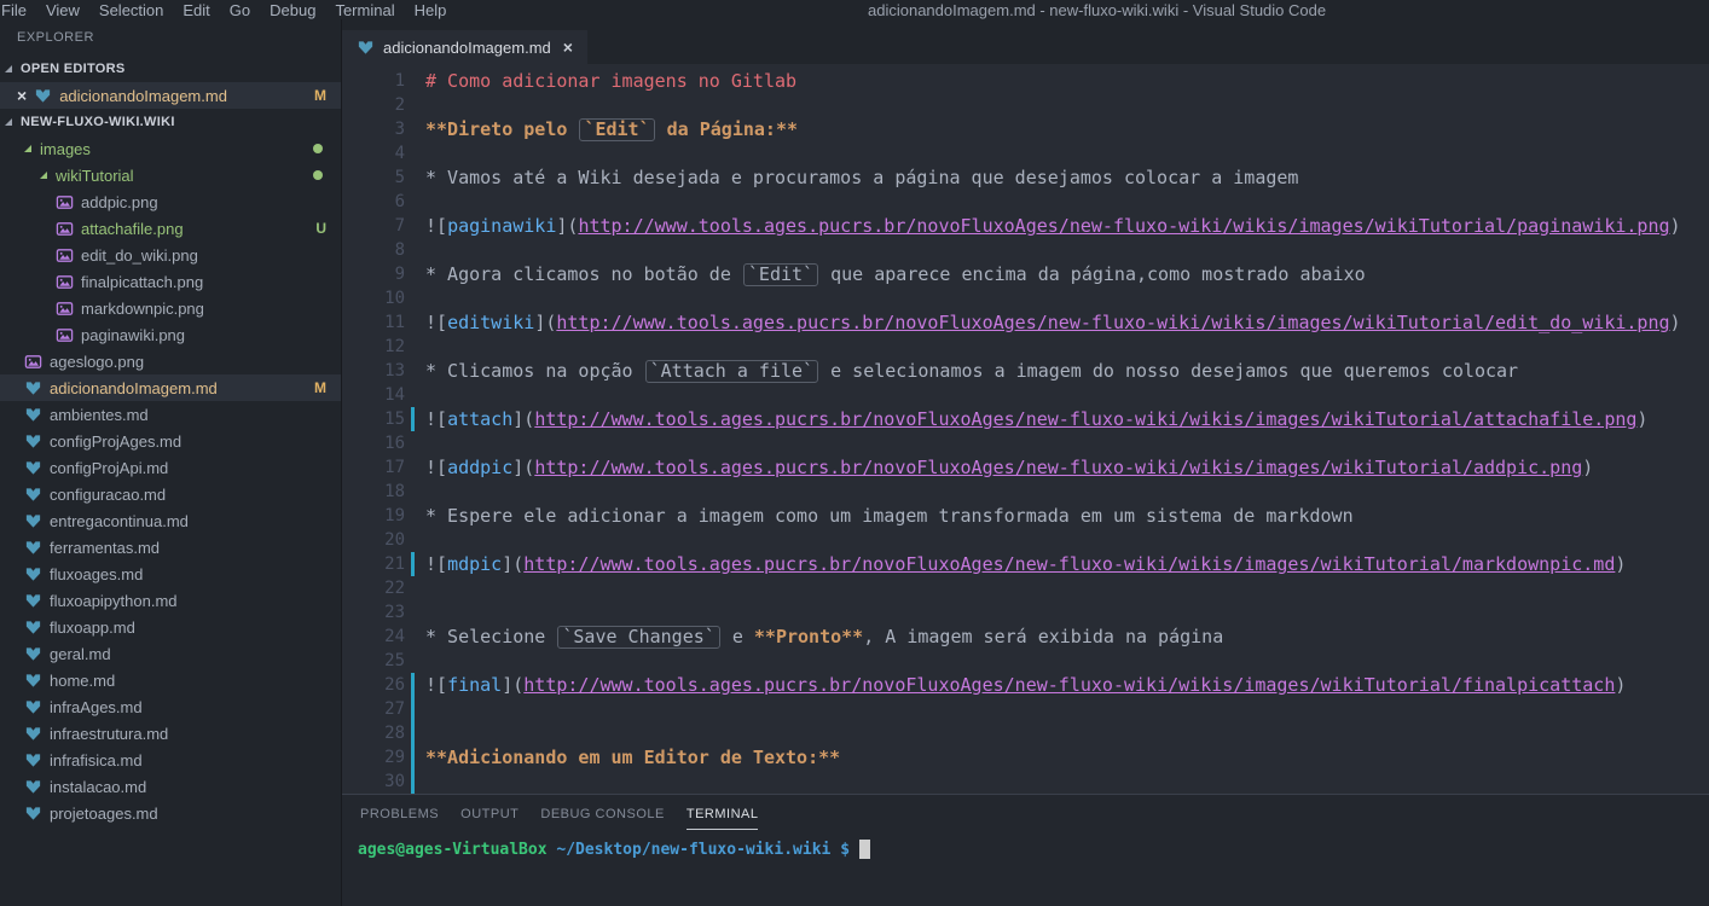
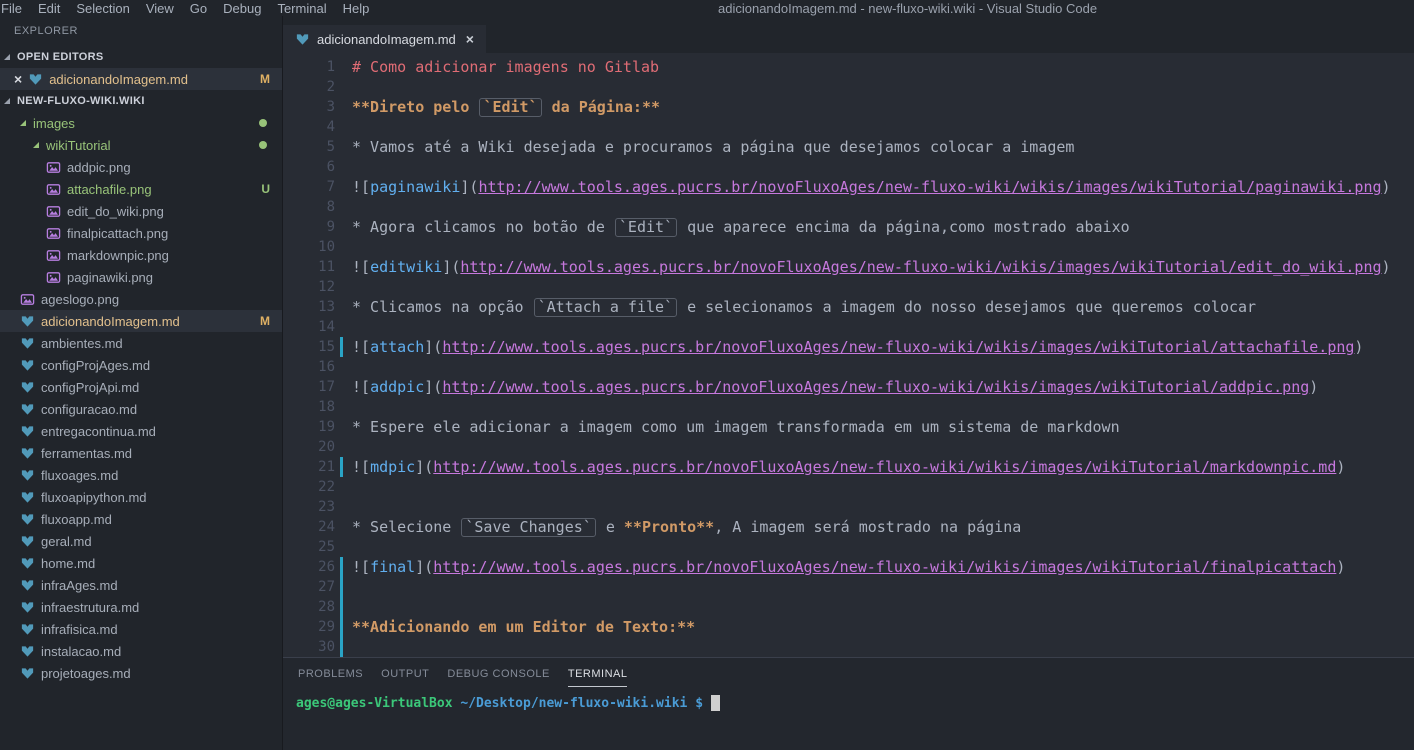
  File
- View
+ Edit
  Selection
- Edit
+ View
  Go
  Debug
  Terminal
  Help
  adicionandoImagem.md - new-fluxo-wiki.wiki - Visual Studio Code
  EXPLORER
  OPEN EDITORS
  ×
  adicionandoImagem.md
  M
  NEW-FLUXO-WIKI.WIKI
  images
  wikiTutorial
  addpic.png
  attachafile.png
  U
  edit_do_wiki.png
  finalpicattach.png
  markdownpic.png
  paginawiki.png
  ageslogo.png
  adicionandoImagem.md
  M
  ambientes.md
  configProjAges.md
  configProjApi.md
  configuracao.md
  entregacontinua.md
  ferramentas.md
  fluxoages.md
  fluxoapipython.md
  fluxoapp.md
  geral.md
  home.md
  infraAges.md
  infraestrutura.md
  infrafisica.md
  instalacao.md
  projetoages.md
  adicionandoImagem.md
  ×
  1
  # Como adicionar imagens no Gitlab
  2
  3
  **Direto pelo `Edit` da Página:**
  4
  5
  * Vamos até a Wiki desejada e procuramos a página que desejamos colocar a imagem
  6
  7
  ![paginawiki](http://www.tools.ages.pucrs.br/novoFluxoAges/new-fluxo-wiki/wikis/images/wikiTutorial/paginawiki.png)
  8
  9
  * Agora clicamos no botão de `Edit` que aparece encima da página,como mostrado abaixo
  10
  11
  ![editwiki](http://www.tools.ages.pucrs.br/novoFluxoAges/new-fluxo-wiki/wikis/images/wikiTutorial/edit_do_wiki.png)
  12
  13
  * Clicamos na opção `Attach a file` e selecionamos a imagem do nosso desejamos que queremos colocar
  14
  15
  ![attach](http://www.tools.ages.pucrs.br/novoFluxoAges/new-fluxo-wiki/wikis/images/wikiTutorial/attachafile.png)
  16
  17
  ![addpic](http://www.tools.ages.pucrs.br/novoFluxoAges/new-fluxo-wiki/wikis/images/wikiTutorial/addpic.png)
  18
  19
  * Espere ele adicionar a imagem como um imagem transformada em um sistema de markdown
  20
  21
  ![mdpic](http://www.tools.ages.pucrs.br/novoFluxoAges/new-fluxo-wiki/wikis/images/wikiTutorial/markdownpic.md)
  22
  23
  24
- * Selecione `Save Changes` e **Pronto**, A imagem será exibida na página
+ * Selecione `Save Changes` e **Pronto**, A imagem será mostrado na página
  25
  26
  ![final](http://www.tools.ages.pucrs.br/novoFluxoAges/new-fluxo-wiki/wikis/images/wikiTutorial/finalpicattach)
  27
  28
  29
  **Adicionando em um Editor de Texto:**
  30
  PROBLEMS
  OUTPUT
  DEBUG CONSOLE
  TERMINAL
  ages@ages-VirtualBox ~/Desktop/new-fluxo-wiki.wiki $
